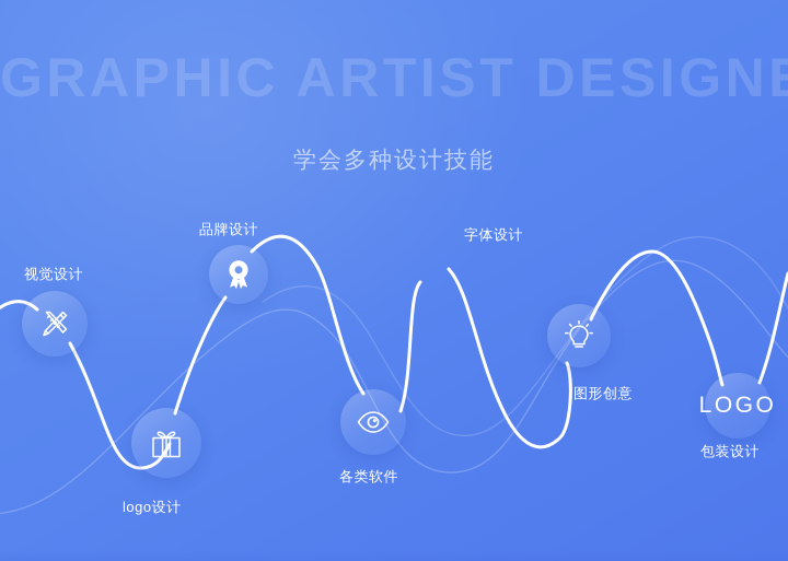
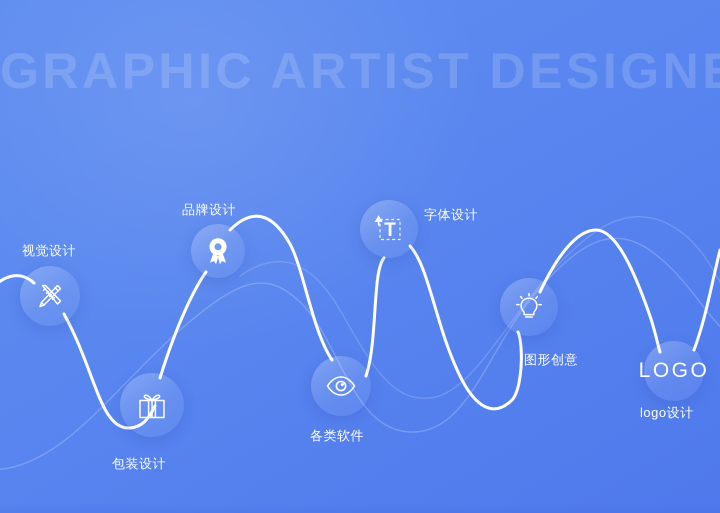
  GRAPHIC ARTIST DESIGN
  视觉设计
- logo设计
+ 包装设计
  品牌设计
  各类软件
+ T
  字体设计
  图形创意
  LOGO
- 包装设计
+ logo设计
- 学会多种设计技能
